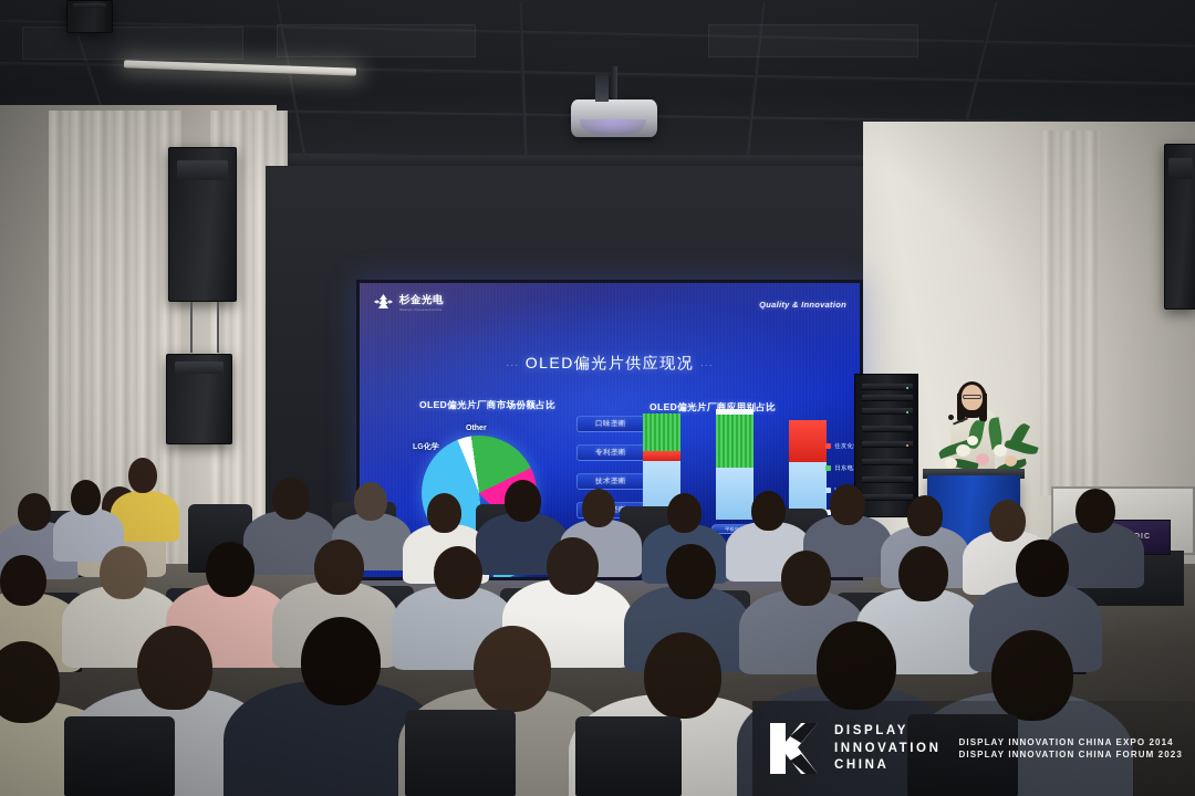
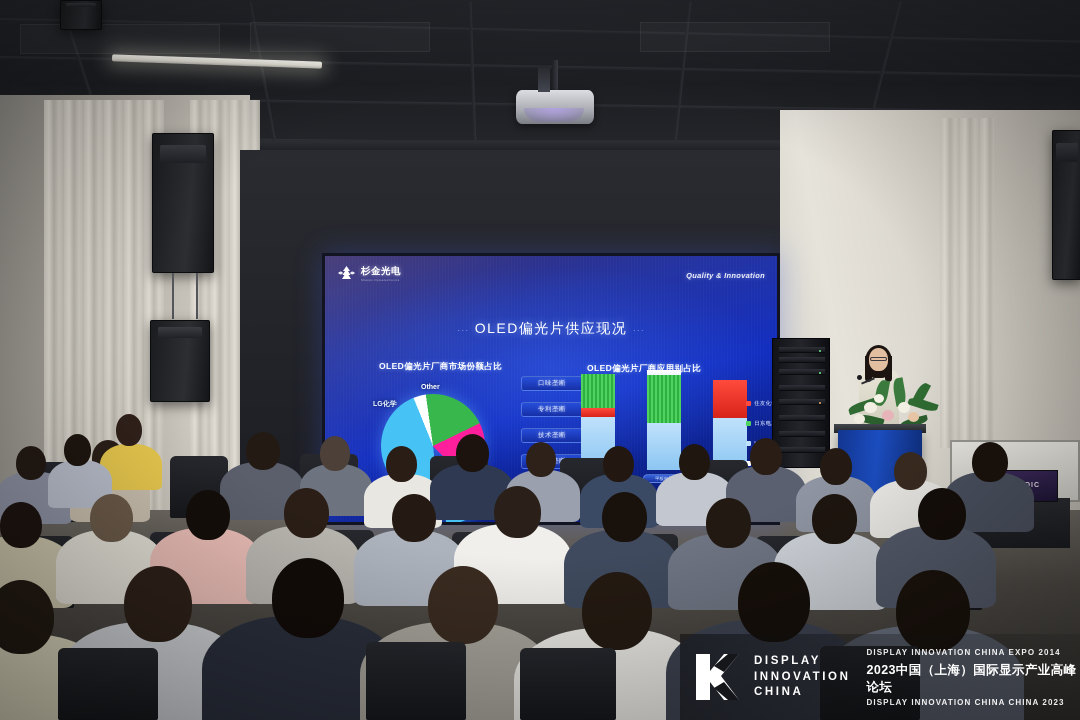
  DISPLAY
  INNOVATION
  CHINA
  DISPLAY INNOVATION CHINA EXPO 2014
+ 2023中国（上海）国际显示产业高峰论坛
- DISPLAY INNOVATION CHINA FORUM 2023
+ DISPLAY INNOVATION CHINA CHINA 2023
